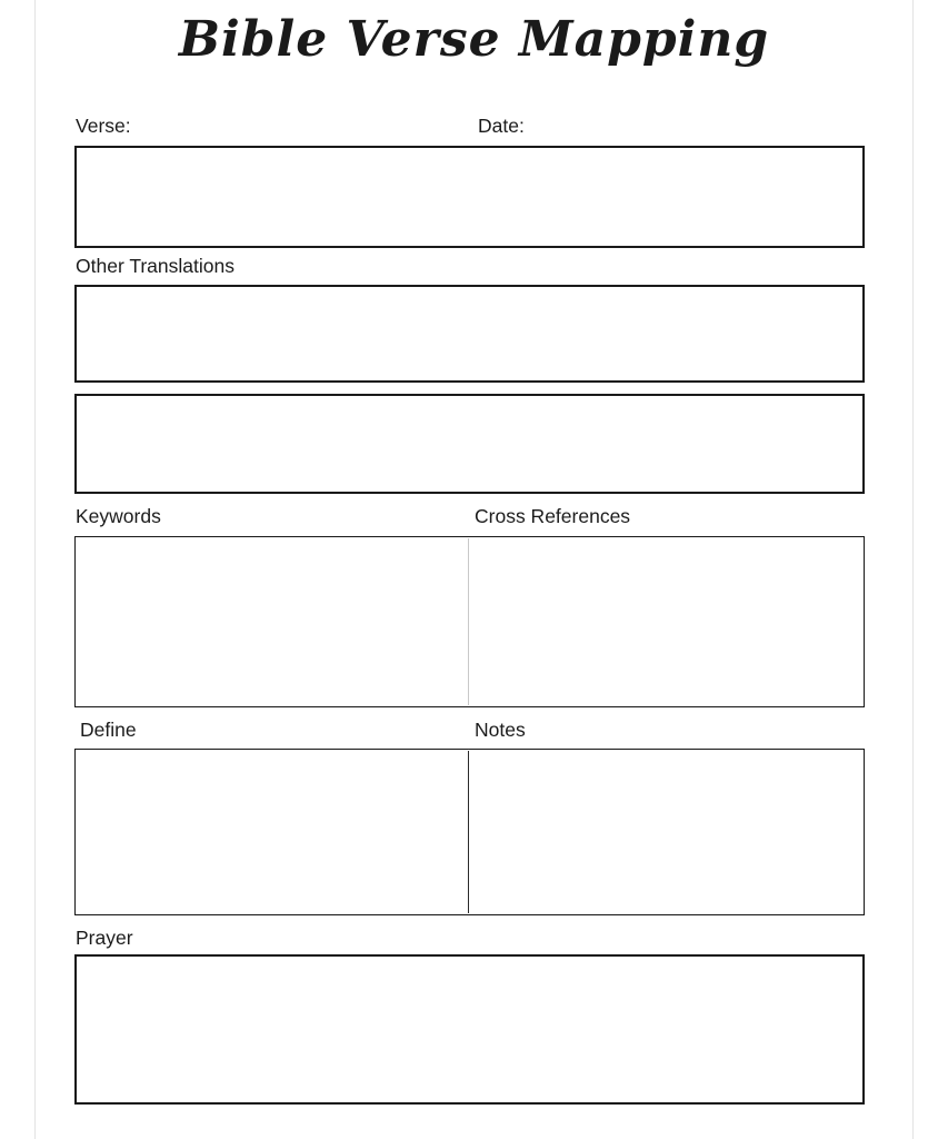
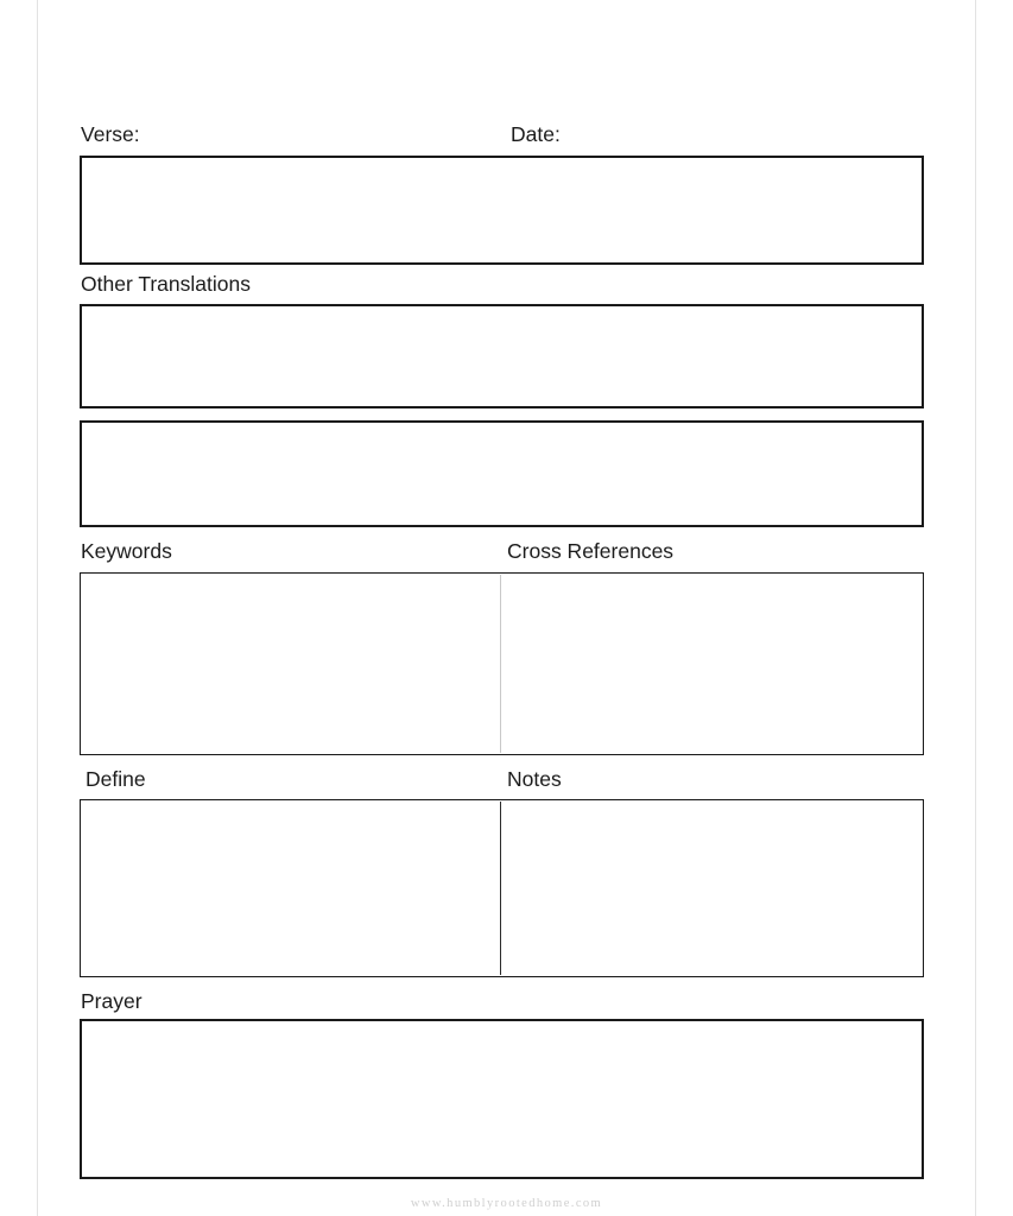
- Bible Verse Mapping
  Verse:
  Date:
  Other Translations
  Keywords
  Cross References
  Define
  Notes
  Prayer
+ www.humblyrootedhome.com
